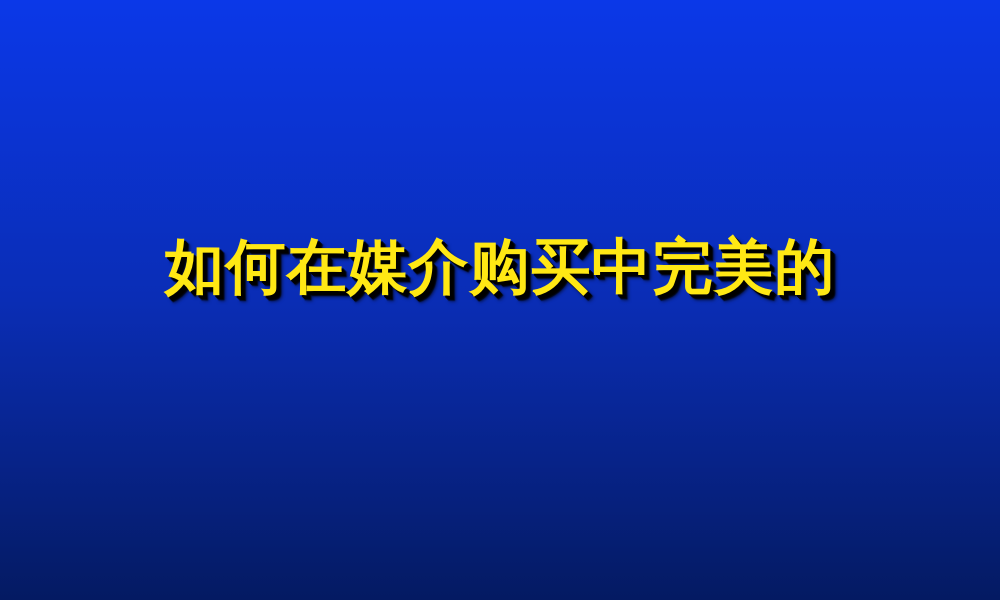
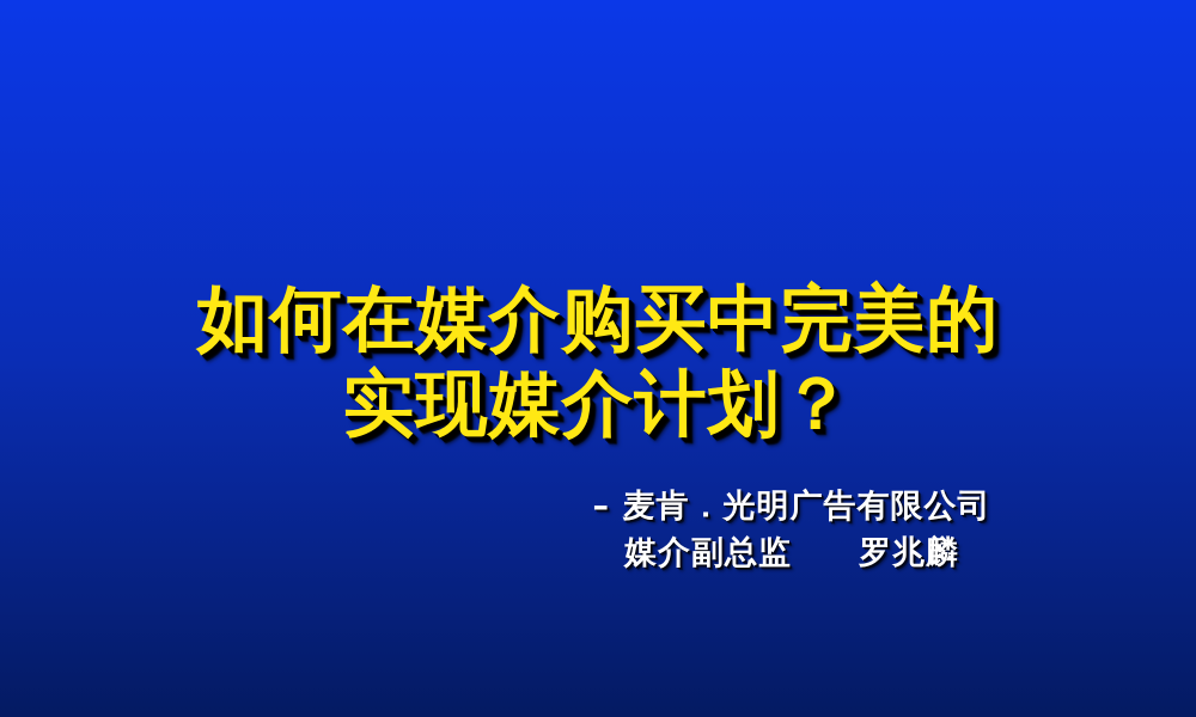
  如何在媒介购买中完美的
+ 实现媒介计划？
+ – 麦肯．光明广告有限公司
+ 媒介副总监 罗兆麟
